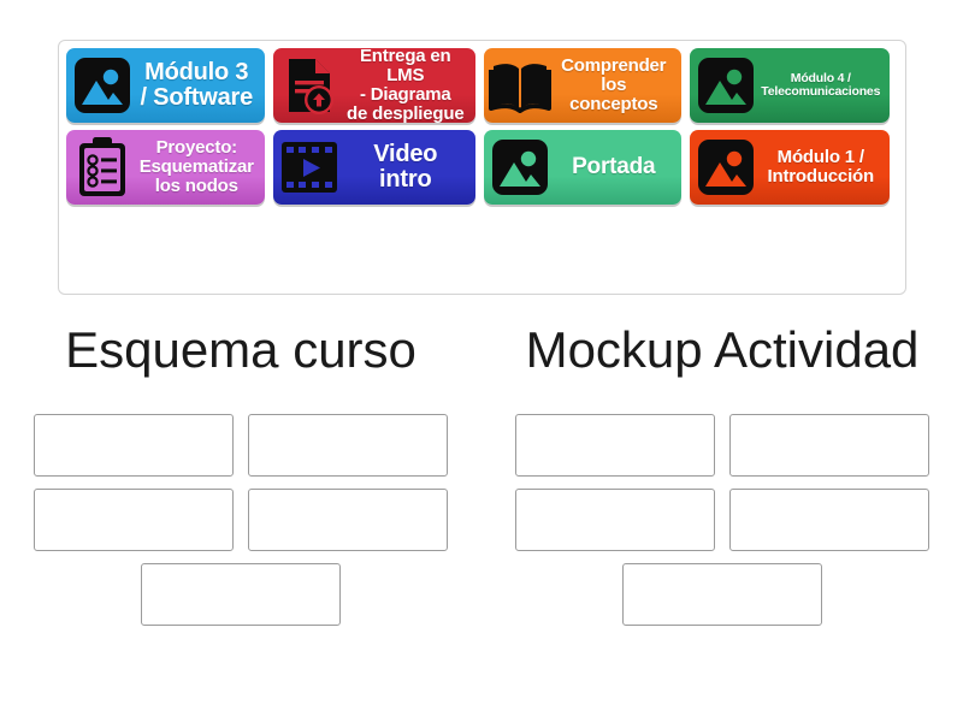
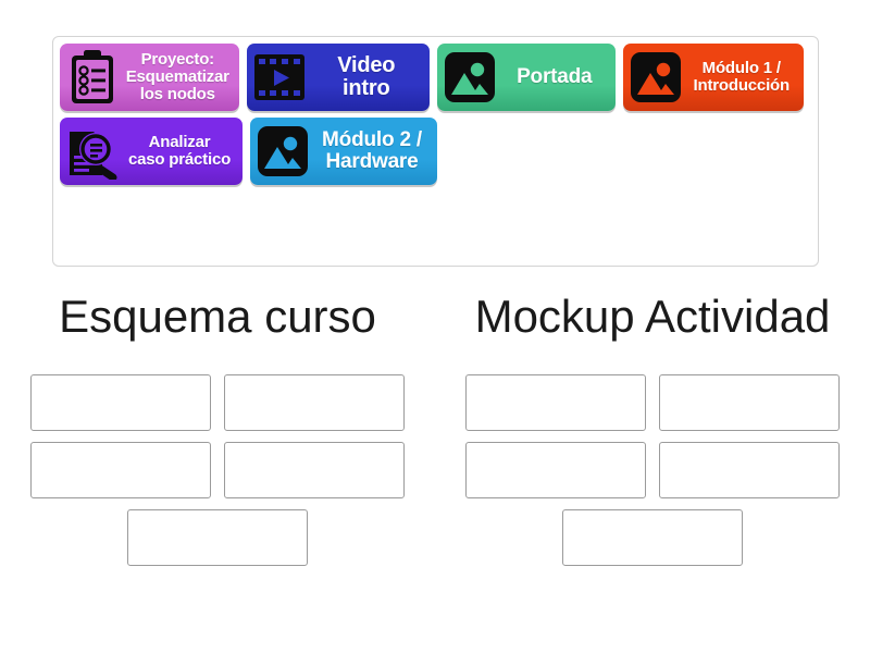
- Módulo 3
- / Software
- Entrega en LMS
- - Diagrama
- de despliegue
- Comprender
- los
- conceptos
- Módulo 4 /
- Telecomunicaciones
  Proyecto:
  Esquematizar
  los nodos
  Video
  intro
  Portada
  Módulo 1 /
  Introducción
+ Analizar
+ caso práctico
+ Módulo 2 /
+ Hardware
  Esquema curso
  Mockup Actividad
